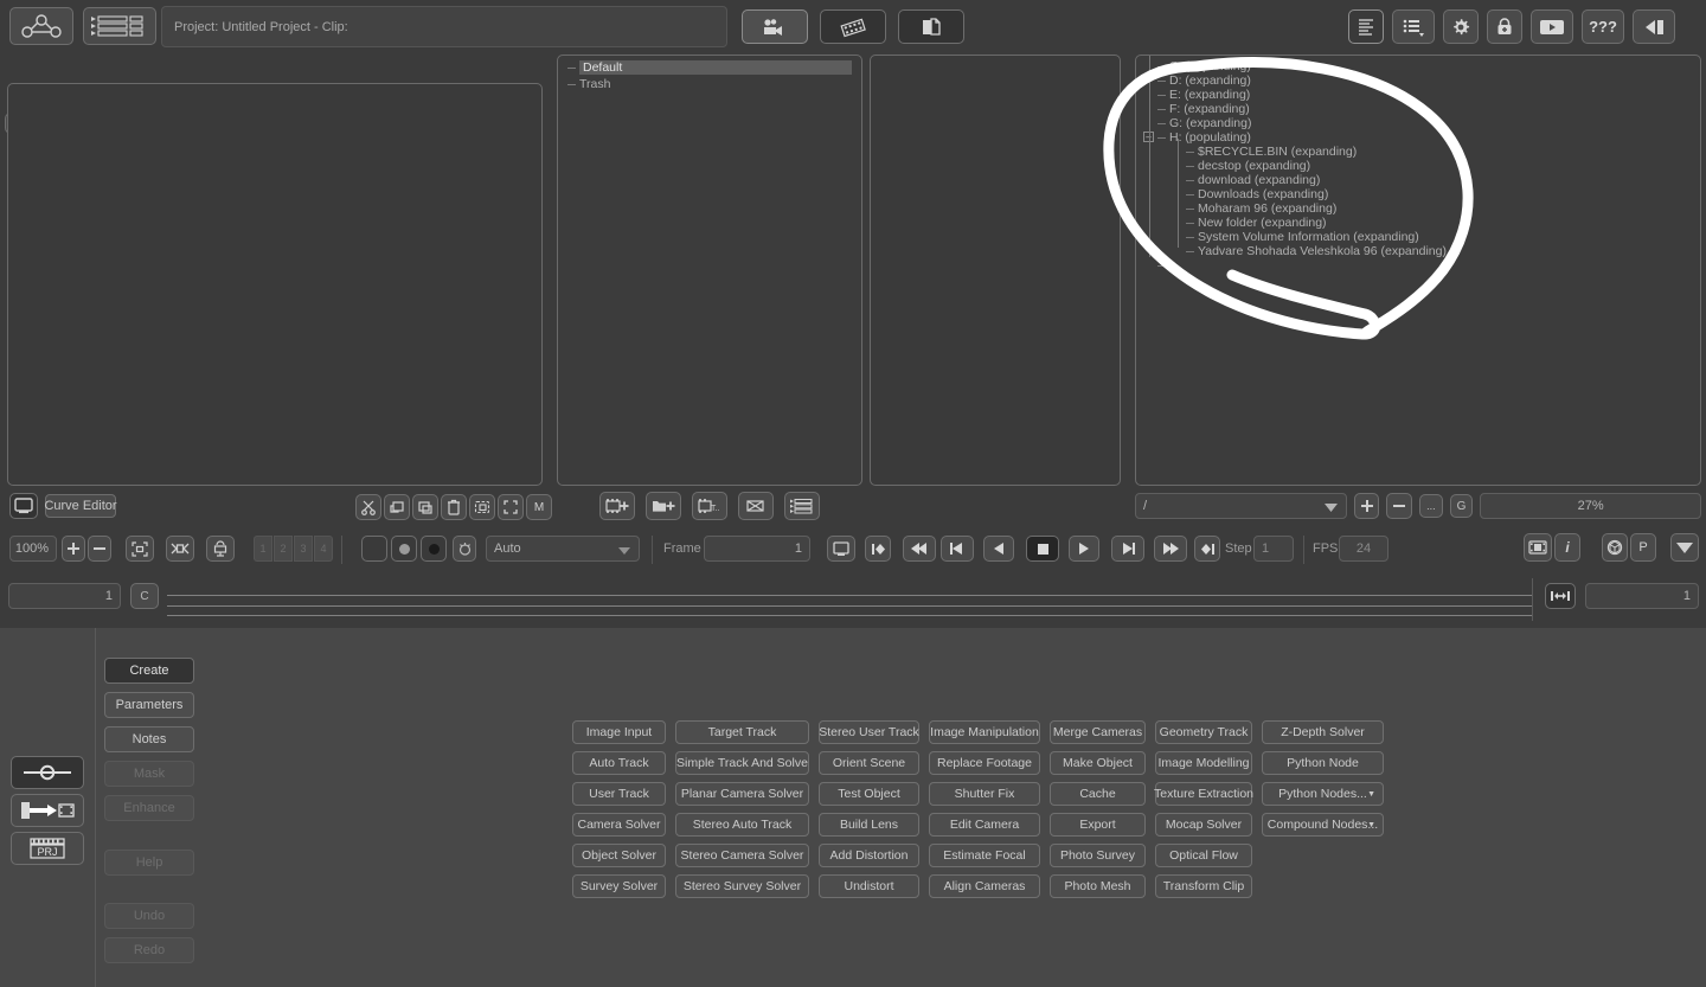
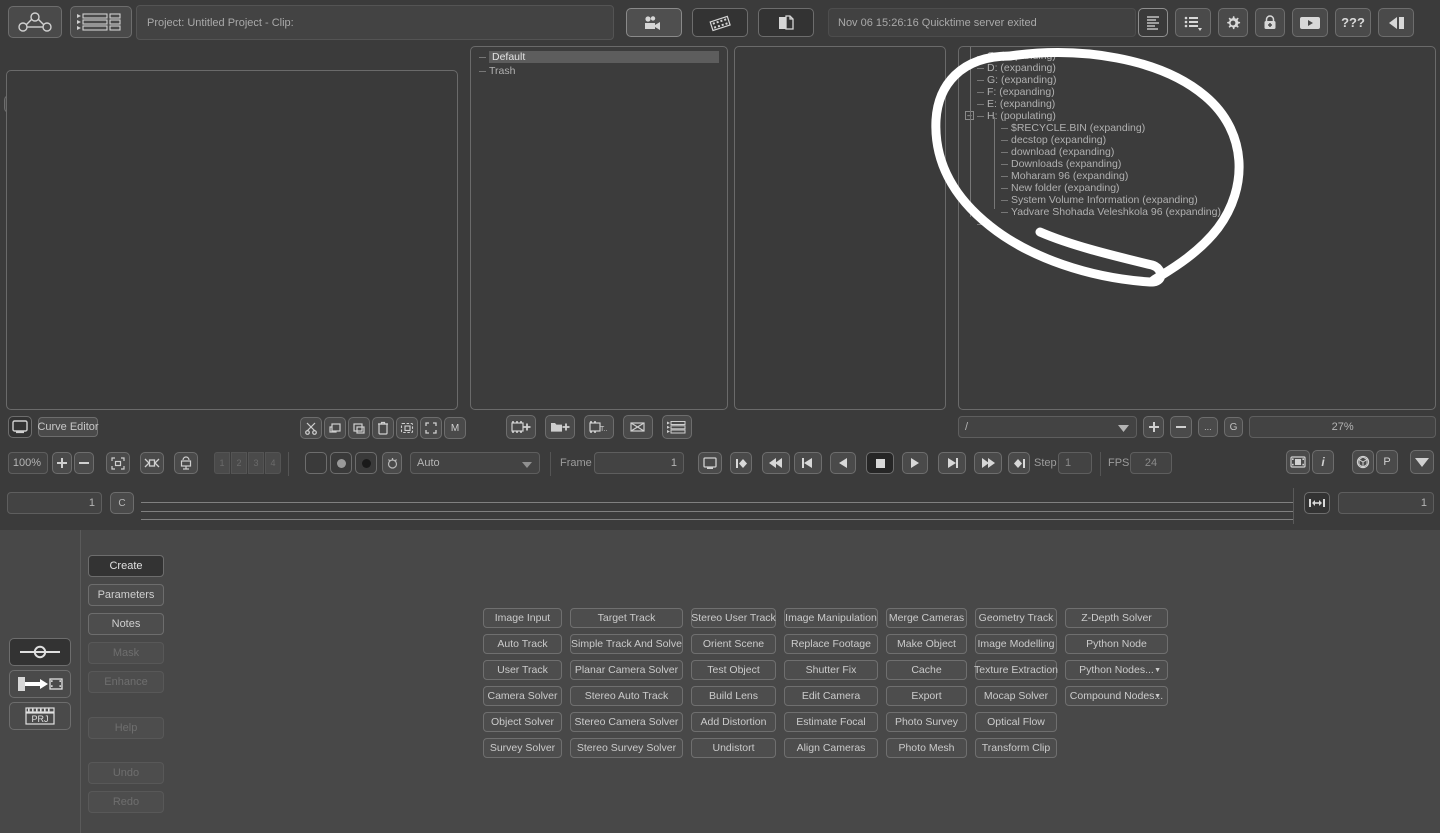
  Project: Untitled Project - Clip:
+ Nov 06 15:26:16 Quicktime server exited
  ???
  Default
  Trash
  D: (expanding)
- E: (expanding)
+ G: (expanding)
  F: (expanding)
- G: (expanding)
+ E: (expanding)
  H: (populating)
  $RECYCLE.BIN (expanding)
  decstop (expanding)
  download (expanding)
  Downloads (expanding)
  Moharam 96 (expanding)
  New folder (expanding)
  System Volume Information (expanding)
  Yadvare Shohada Veleshkola 96 (expanding)
  Curve Editor
  M
  /
  ...
  G
  27%
  100%
  1
  2
  3
  4
  Auto
  Frame
  1
  Step
  1
  FPS
  24
  i
  P
  1
  C
  1
  PRJ
  Create
  Parameters
  Notes
  Mask
  Enhance
  Help
  Undo
  Redo
  Image Input
  Auto Track
  User Track
  Camera Solver
  Object Solver
  Survey Solver
  Target Track
  Simple Track And Solve
  Planar Camera Solver
  Stereo Auto Track
  Stereo Camera Solver
  Stereo Survey Solver
  Stereo User Track
  Orient Scene
  Test Object
  Build Lens
  Add Distortion
  Undistort
  Image Manipulation
  Replace Footage
  Shutter Fix
  Edit Camera
  Estimate Focal
  Align Cameras
  Merge Cameras
  Make Object
  Cache
  Export
  Photo Survey
  Photo Mesh
  Geometry Track
  Image Modelling
  Texture Extraction
  Mocap Solver
  Optical Flow
  Transform Clip
  Z-Depth Solver
  Python Node
  Python Nodes...
  Compound Nodes...
